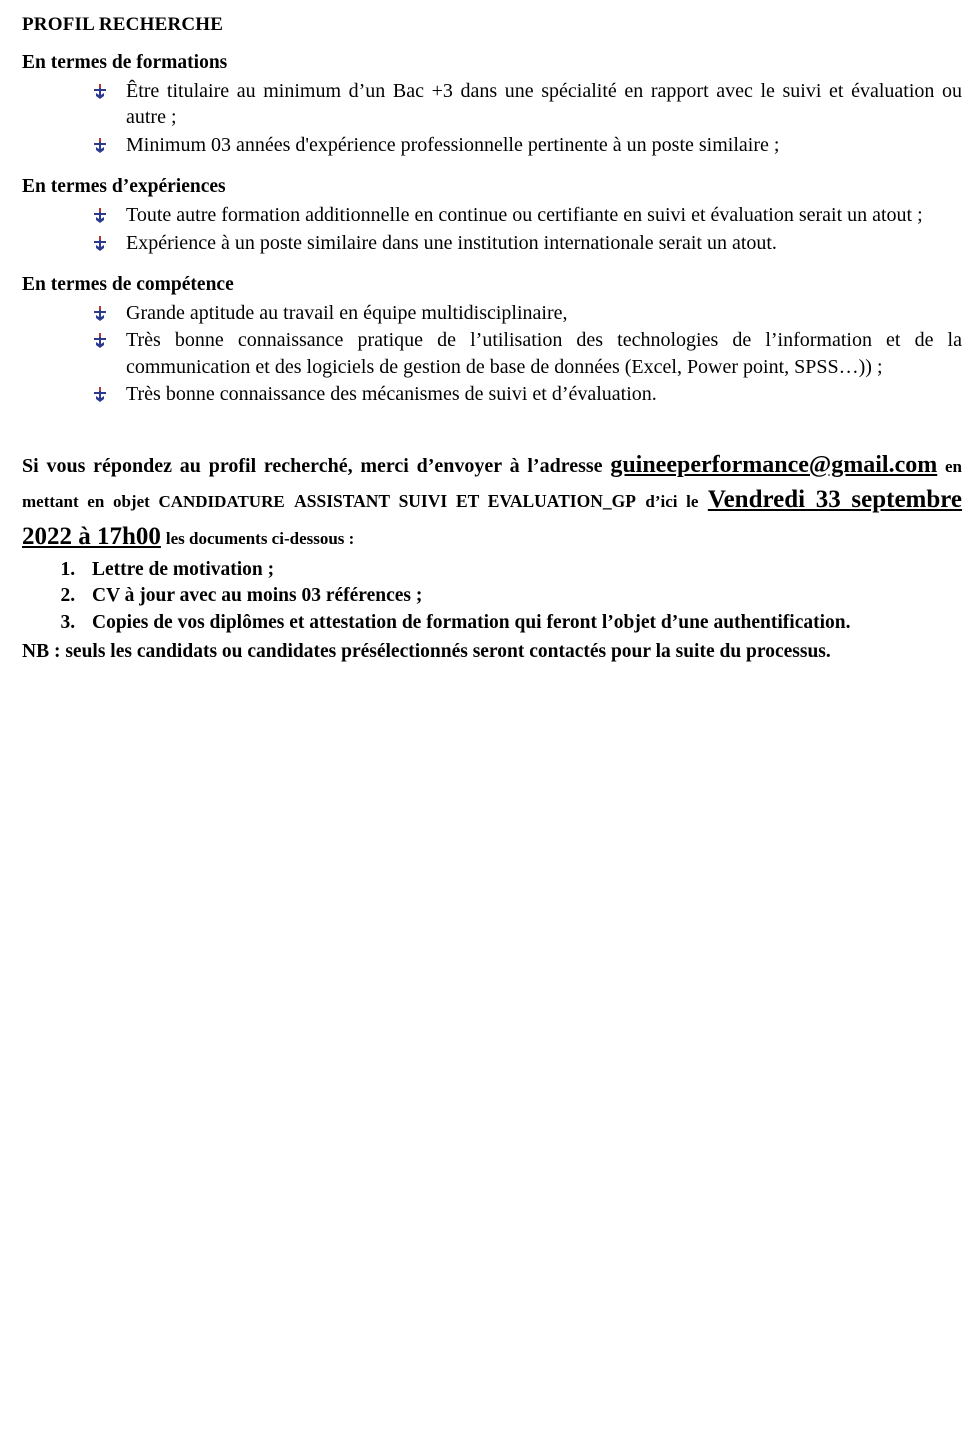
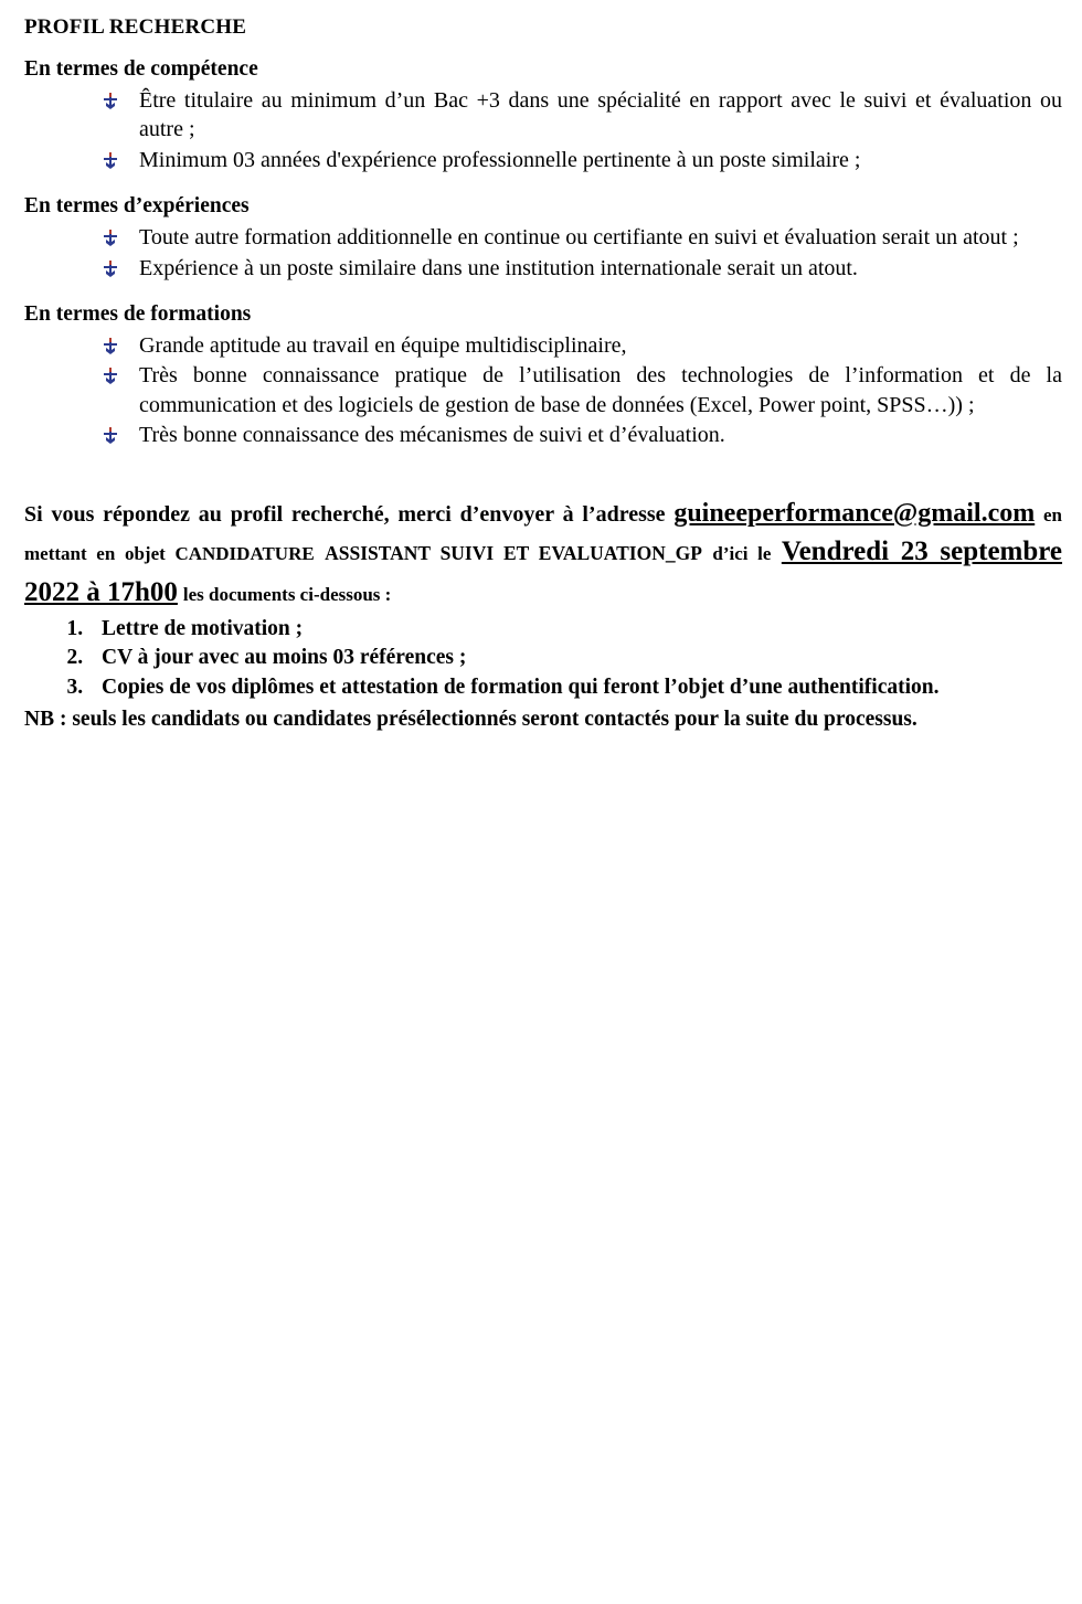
  PROFIL RECHERCHE
- En termes de formations
+ En termes de compétence
  Être titulaire au minimum d’un Bac +3 dans une spécialité en rapport avec le suivi et évaluation ou autre ;
  Minimum 03 années d'expérience professionnelle pertinente à un poste similaire ;
  En termes d’expériences
  Toute autre formation additionnelle en continue ou certifiante en suivi et évaluation serait un atout ;
  Expérience à un poste similaire dans une institution internationale serait un atout.
- En termes de compétence
+ En termes de formations
  Grande aptitude au travail en équipe multidisciplinaire,
  Très bonne connaissance pratique de l’utilisation des technologies de l’information et de la communication et des logiciels de gestion de base de données (Excel, Power point, SPSS…)) ;
  Très bonne connaissance des mécanismes de suivi et d’évaluation.
- Si vous répondez au profil recherché, merci d’envoyer à l’adresse guineeperformance@gmail.com en mettant en objet CANDIDATURE ASSISTANT SUIVI ET EVALUATION_GP d’ici le Vendredi 33 septembre 2022 à 17h00 les documents ci-dessous :
+ Si vous répondez au profil recherché, merci d’envoyer à l’adresse guineeperformance@gmail.com en mettant en objet CANDIDATURE ASSISTANT SUIVI ET EVALUATION_GP d’ici le Vendredi 23 septembre 2022 à 17h00 les documents ci-dessous :
  Lettre de motivation ;
  CV à jour avec au moins 03 références ;
  Copies de vos diplômes et attestation de formation qui feront l’objet d’une authentification.
  NB : seuls les candidats ou candidates présélectionnés seront contactés pour la suite du processus.
